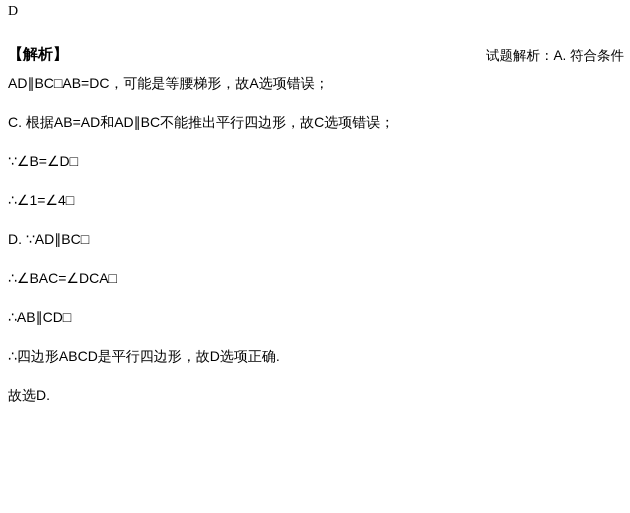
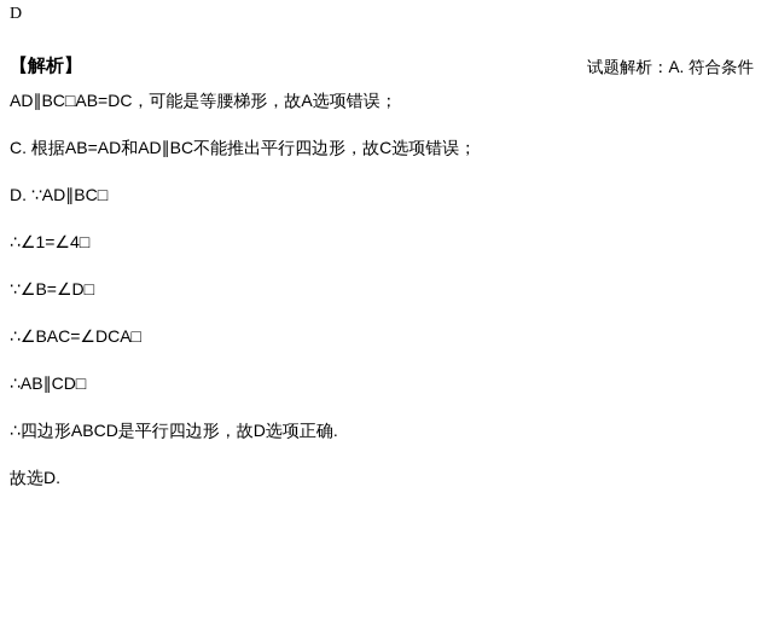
  D
  【解析】
  试题解析：A. 符合条件
  AD∥BC□AB=DC，可能是等腰梯形，故A选项错误；
  C. 根据AB=AD和AD∥BC不能推出平行四边形，故C选项错误；
- ∵∠B=∠D□
+ D. ∵AD∥BC□
  ∴∠1=∠4□
- D. ∵AD∥BC□
+ ∵∠B=∠D□
  ∴∠BAC=∠DCA□
  ∴AB∥CD□
  ∴四边形ABCD是平行四边形，故D选项正确.
  故选D.
